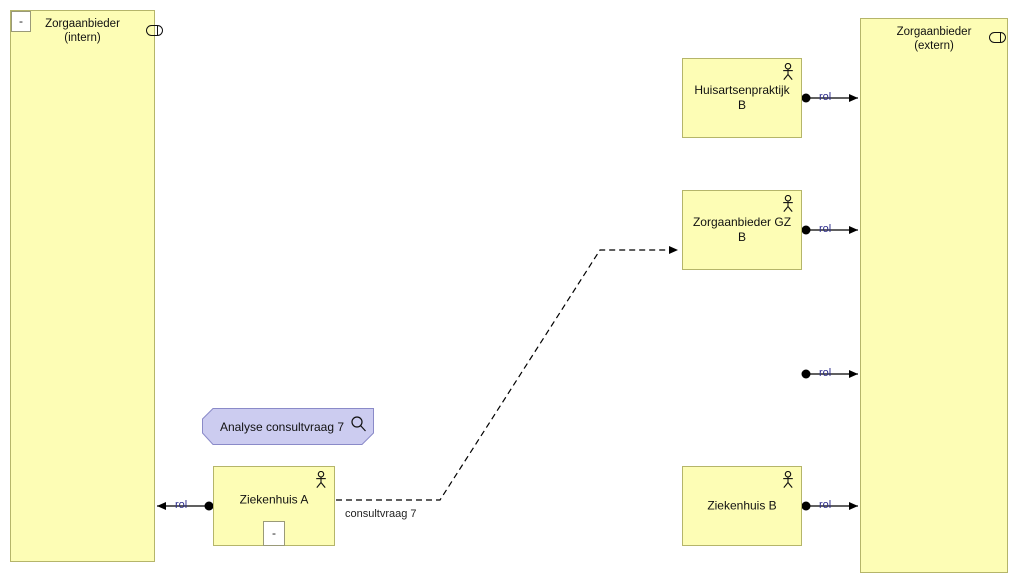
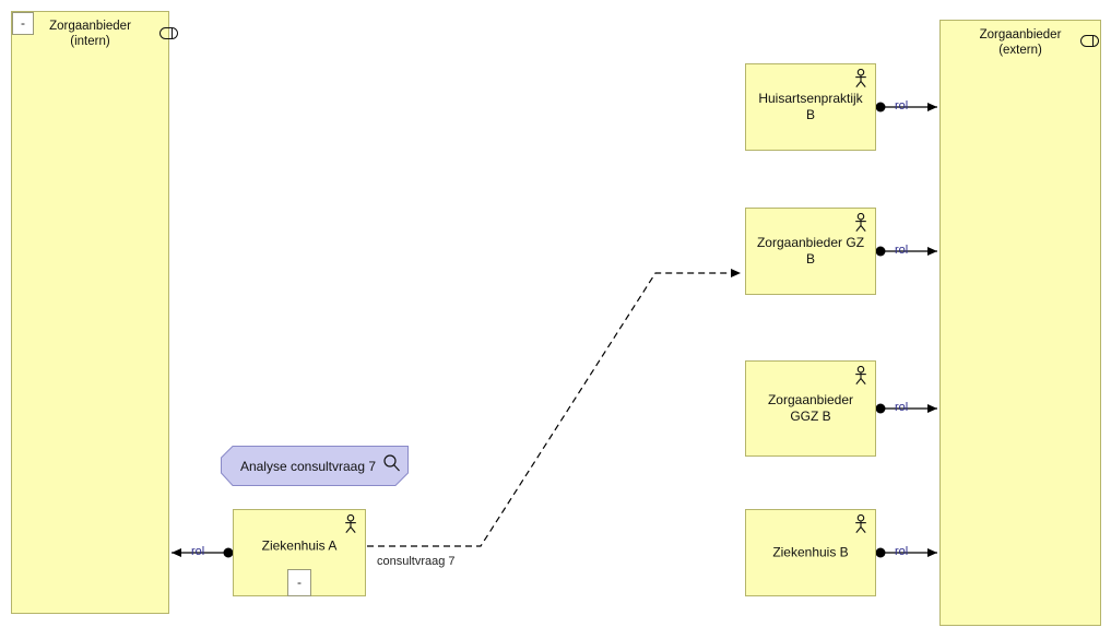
  Zorgaanbieder
  (intern)
  -
  Zorgaanbieder
  (extern)
  rol
  rol
  rol
  rol
  rol
  consultvraag 7
  Huisartsenpraktijk B
  Zorgaanbieder GZ B
+ Zorgaanbieder GGZ B
  Ziekenhuis B
  Ziekenhuis A
  -
  Analyse consultvraag 7
